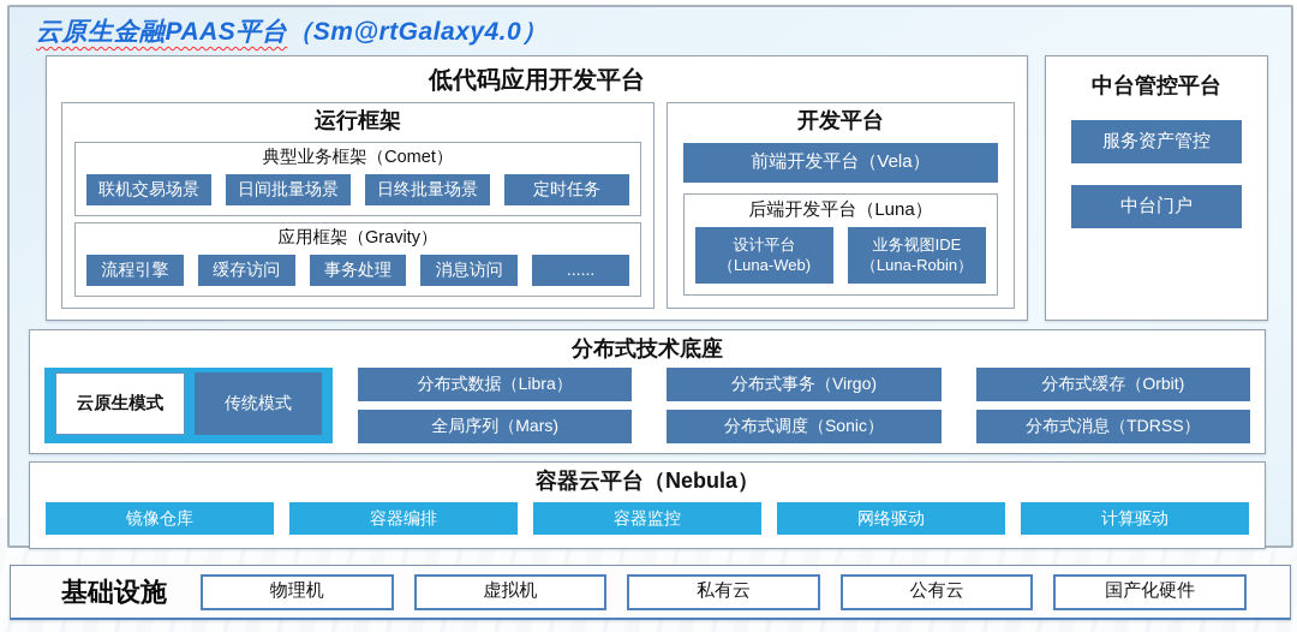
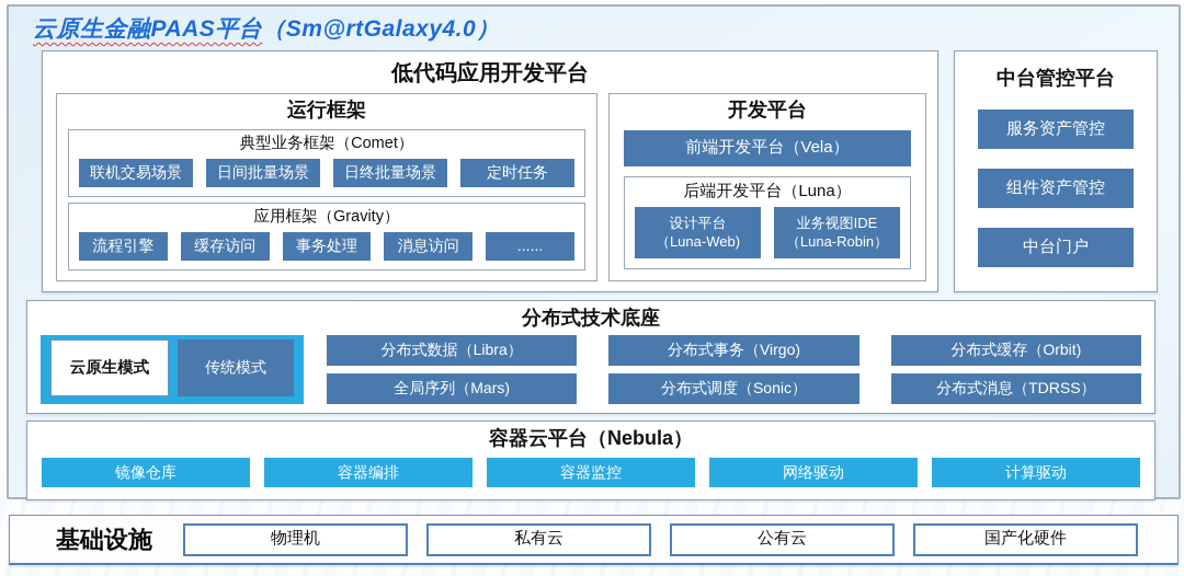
  云原生金融PAAS平台（Sm@rtGalaxy4.0）
  低代码应用开发平台
  运行框架
  典型业务框架（Comet）
  联机交易场景
  日间批量场景
  日终批量场景
  定时任务
  应用框架（Gravity）
  流程引擎
  缓存访问
  事务处理
  消息访问
  ......
  开发平台
  前端开发平台（Vela）
  后端开发平台（Luna）
  设计平台
  （Luna-Web)
  业务视图IDE
  （Luna-Robin）
  中台管控平台
  服务资产管控
+ 组件资产管控
  中台门户
  分布式技术底座
  云原生模式
  传统模式
  分布式数据（Libra）
  分布式事务（Virgo)
  分布式缓存（Orbit)
  全局序列（Mars)
  分布式调度（Sonic）
  分布式消息（TDRSS）
  容器云平台（Nebula）
  镜像仓库
  容器编排
  容器监控
  网络驱动
  计算驱动
  基础设施
  物理机
- 虚拟机
  私有云
  公有云
  国产化硬件
